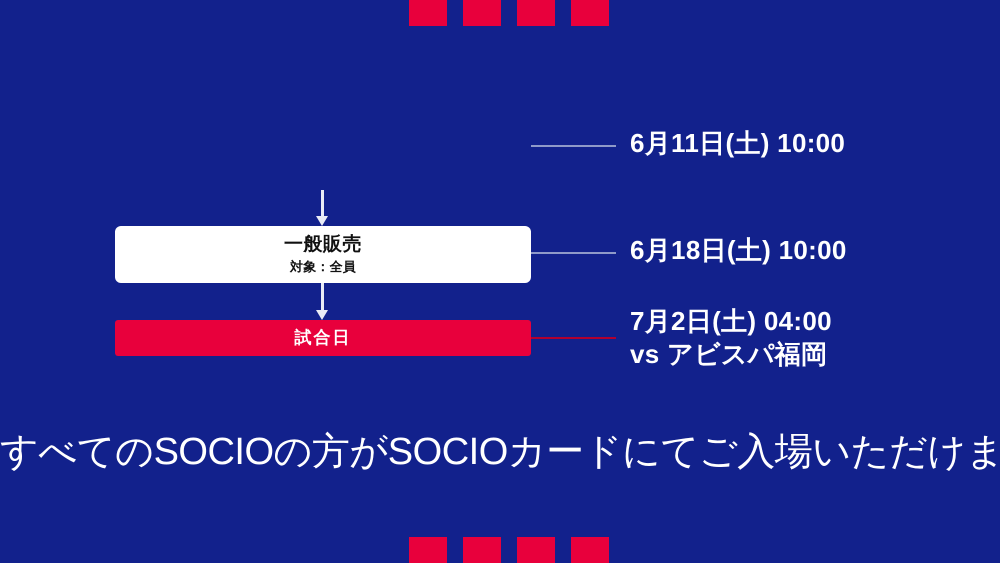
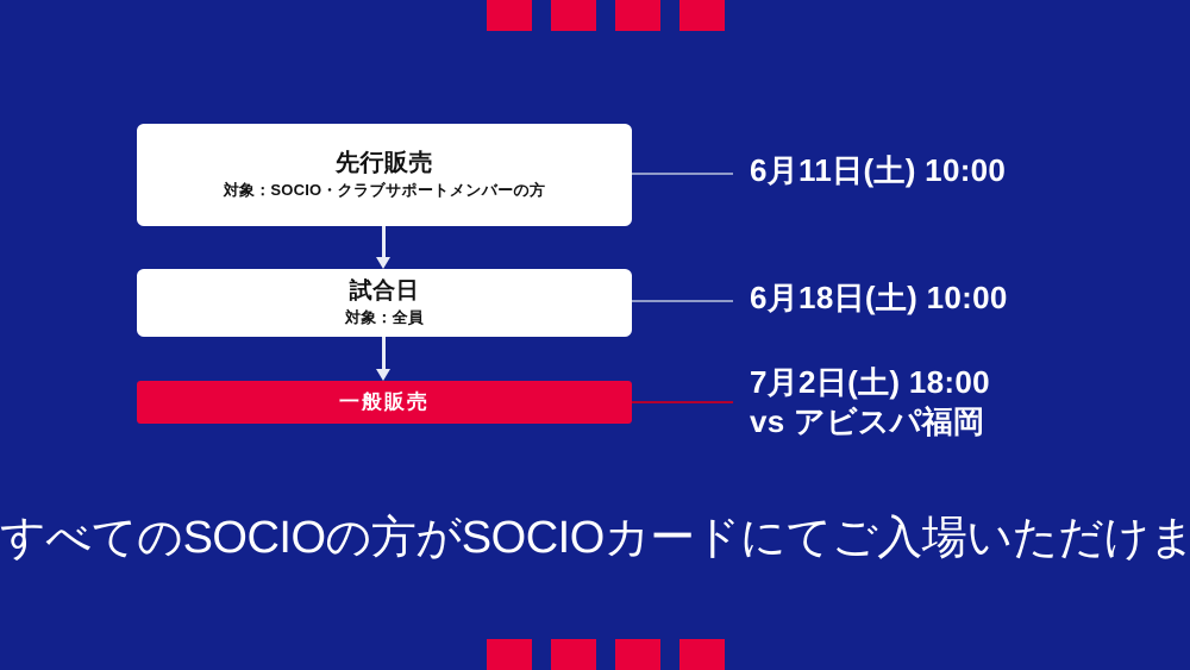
+ 先行販売
+ 対象：SOCIO・クラブサポートメンバーの方
- 一般販売
+ 試合日
  対象：全員
- 試合日
+ 一般販売
  6月11日(土) 10:00
  6月18日(土) 10:00
- 7月2日(土) 04:00
+ 7月2日(土) 18:00
  vs アビスパ福岡
  すべてのSOCIOの方がSOCIOカードにてご入場いただけま
